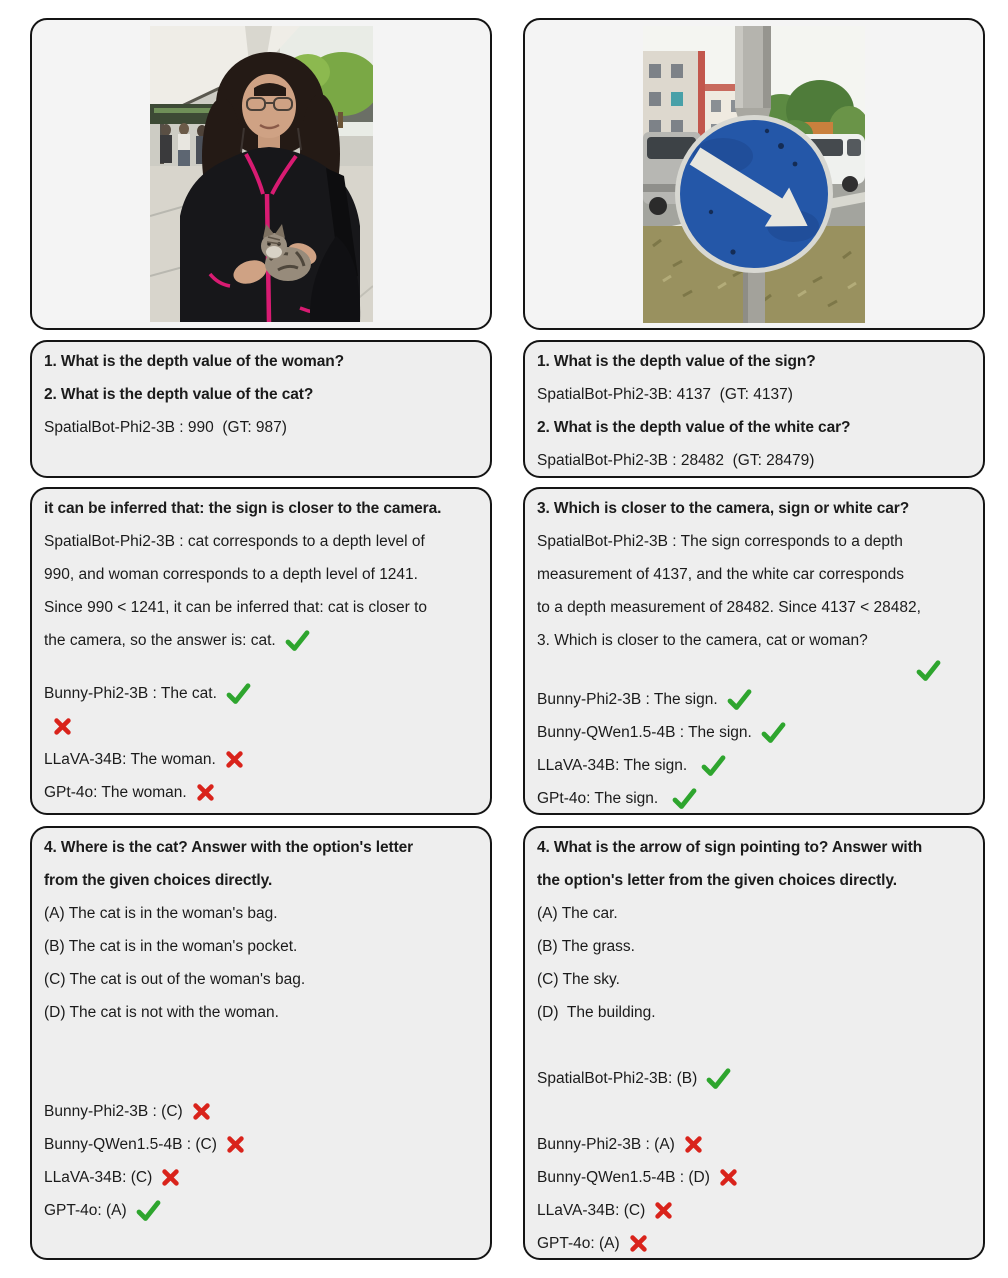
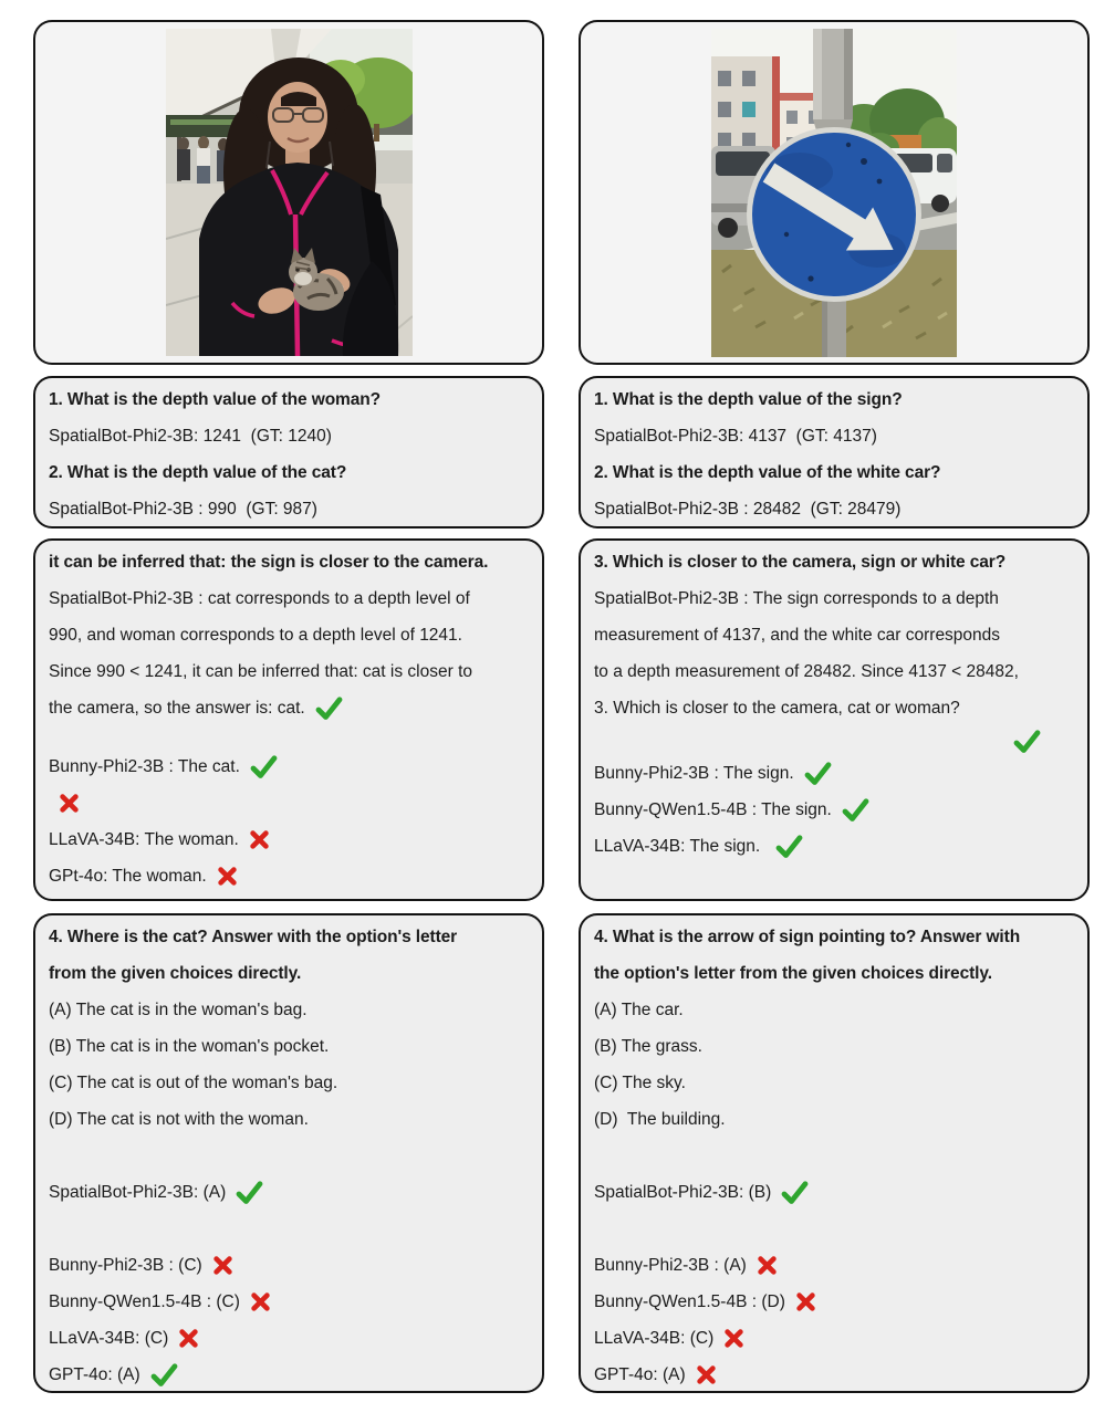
  1. What is the depth value of the woman?
+ SpatialBot-Phi2-3B: 1241 (GT: 1240)
  2. What is the depth value of the cat?
  SpatialBot-Phi2-3B : 990 (GT: 987)
  it can be inferred that: the sign is closer to the camera.
  SpatialBot-Phi2-3B : cat corresponds to a depth level of
  990, and woman corresponds to a depth level of 1241.
  Since 990 < 1241, it can be inferred that: cat is closer to
  the camera, so the answer is: cat.
  Bunny-Phi2-3B : The cat.
  LLaVA-34B: The woman.
  GPt-4o: The woman.
  4. Where is the cat? Answer with the option's letter
  from the given choices directly.
  (A) The cat is in the woman's bag.
  (B) The cat is in the woman's pocket.
  (C) The cat is out of the woman's bag.
  (D) The cat is not with the woman.
+ SpatialBot-Phi2-3B: (A)
  Bunny-Phi2-3B : (C)
  Bunny-QWen1.5-4B : (C)
  LLaVA-34B: (C)
  GPT-4o: (A)
  1. What is the depth value of the sign?
  SpatialBot-Phi2-3B: 4137 (GT: 4137)
  2. What is the depth value of the white car?
  SpatialBot-Phi2-3B : 28482 (GT: 28479)
  3. Which is closer to the camera, sign or white car?
  SpatialBot-Phi2-3B : The sign corresponds to a depth
  measurement of 4137, and the white car corresponds
  to a depth measurement of 28482. Since 4137 < 28482,
  3. Which is closer to the camera, cat or woman?
  Bunny-Phi2-3B : The sign.
  Bunny-QWen1.5-4B : The sign.
  LLaVA-34B: The sign.
- GPt-4o: The sign.
  4. What is the arrow of sign pointing to? Answer with
  the option's letter from the given choices directly.
  (A) The car.
  (B) The grass.
  (C) The sky.
  (D) The building.
  SpatialBot-Phi2-3B: (B)
  Bunny-Phi2-3B : (A)
  Bunny-QWen1.5-4B : (D)
  LLaVA-34B: (C)
  GPT-4o: (A)
